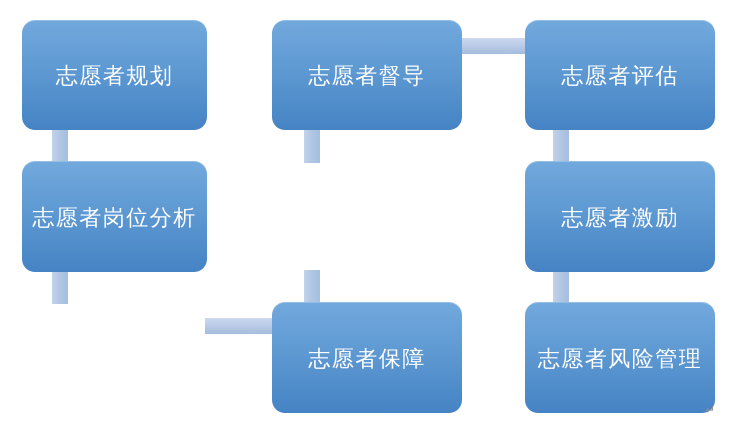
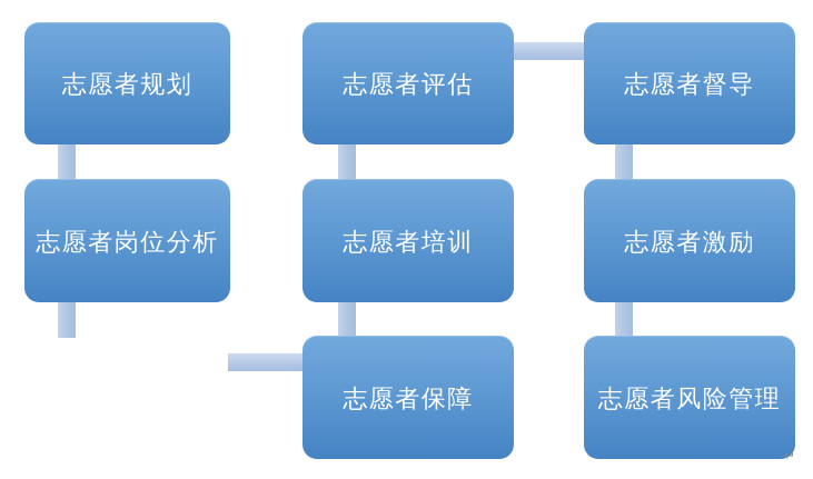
  志愿者规划
  志愿者岗位分析
- 志愿者督导
+ 志愿者评估
+ 志愿者培训
  志愿者保障
- 志愿者评估
+ 志愿者督导
  志愿者激励
  志愿者风险管理
  ↵
